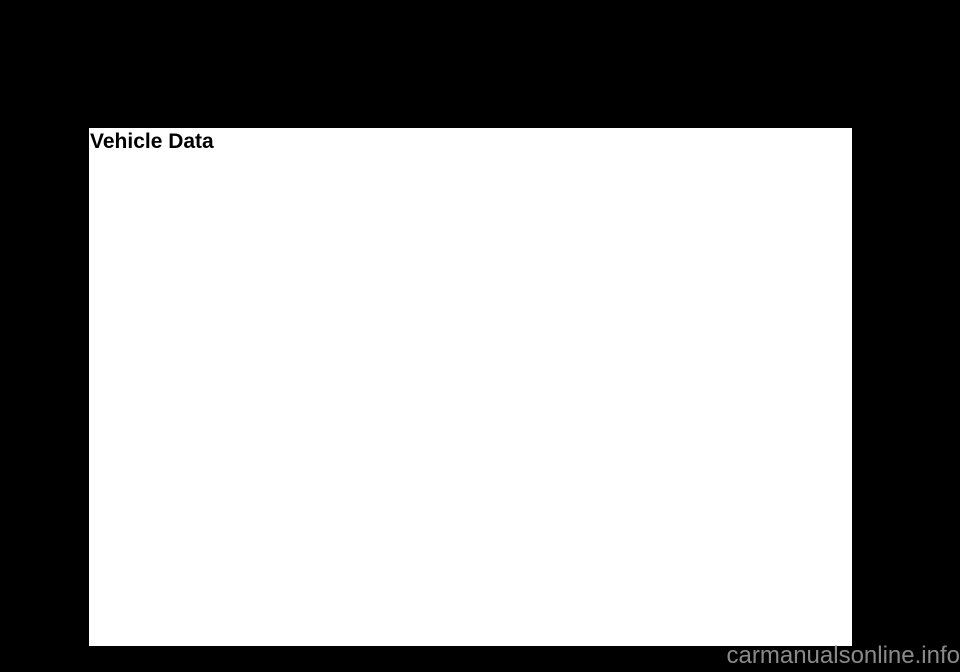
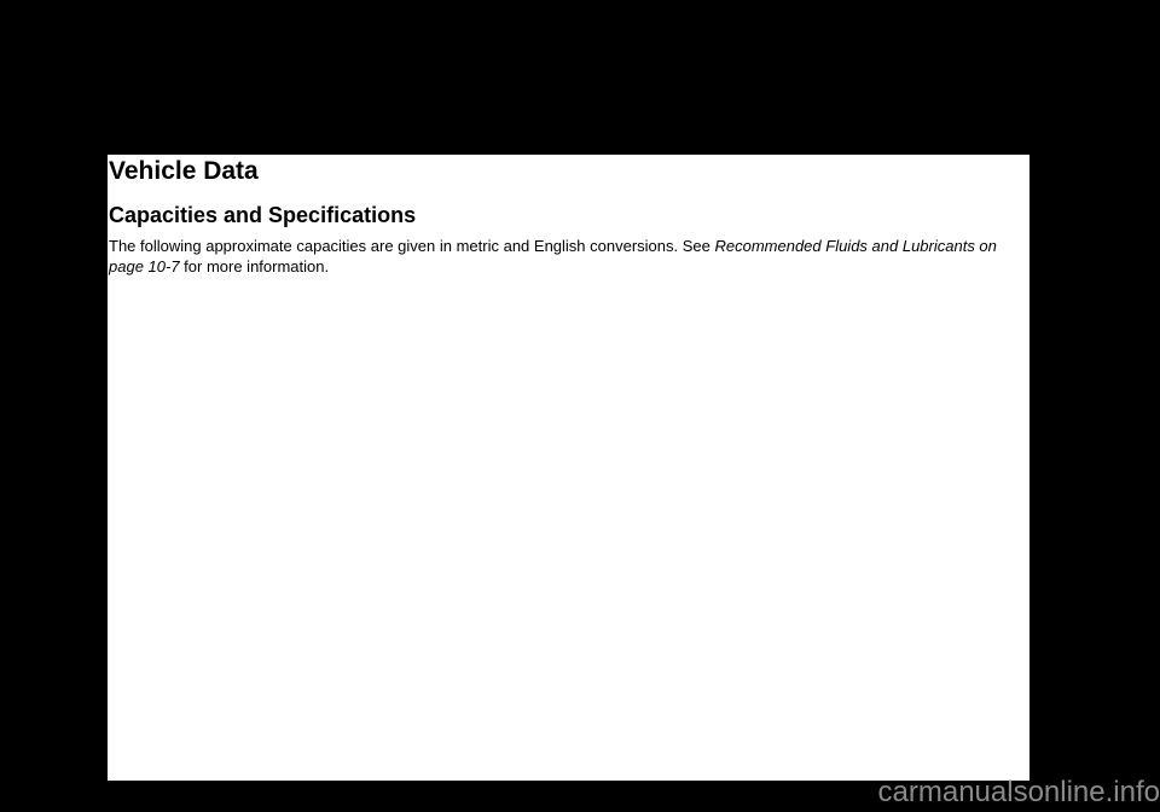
  Vehicle Data
+ Capacities and Specifications
+ The following approximate capacities are given in metric and English conversions. See Recommended Fluids and Lubricants on page 10-7 for more information.
  carmanualsonline.info
